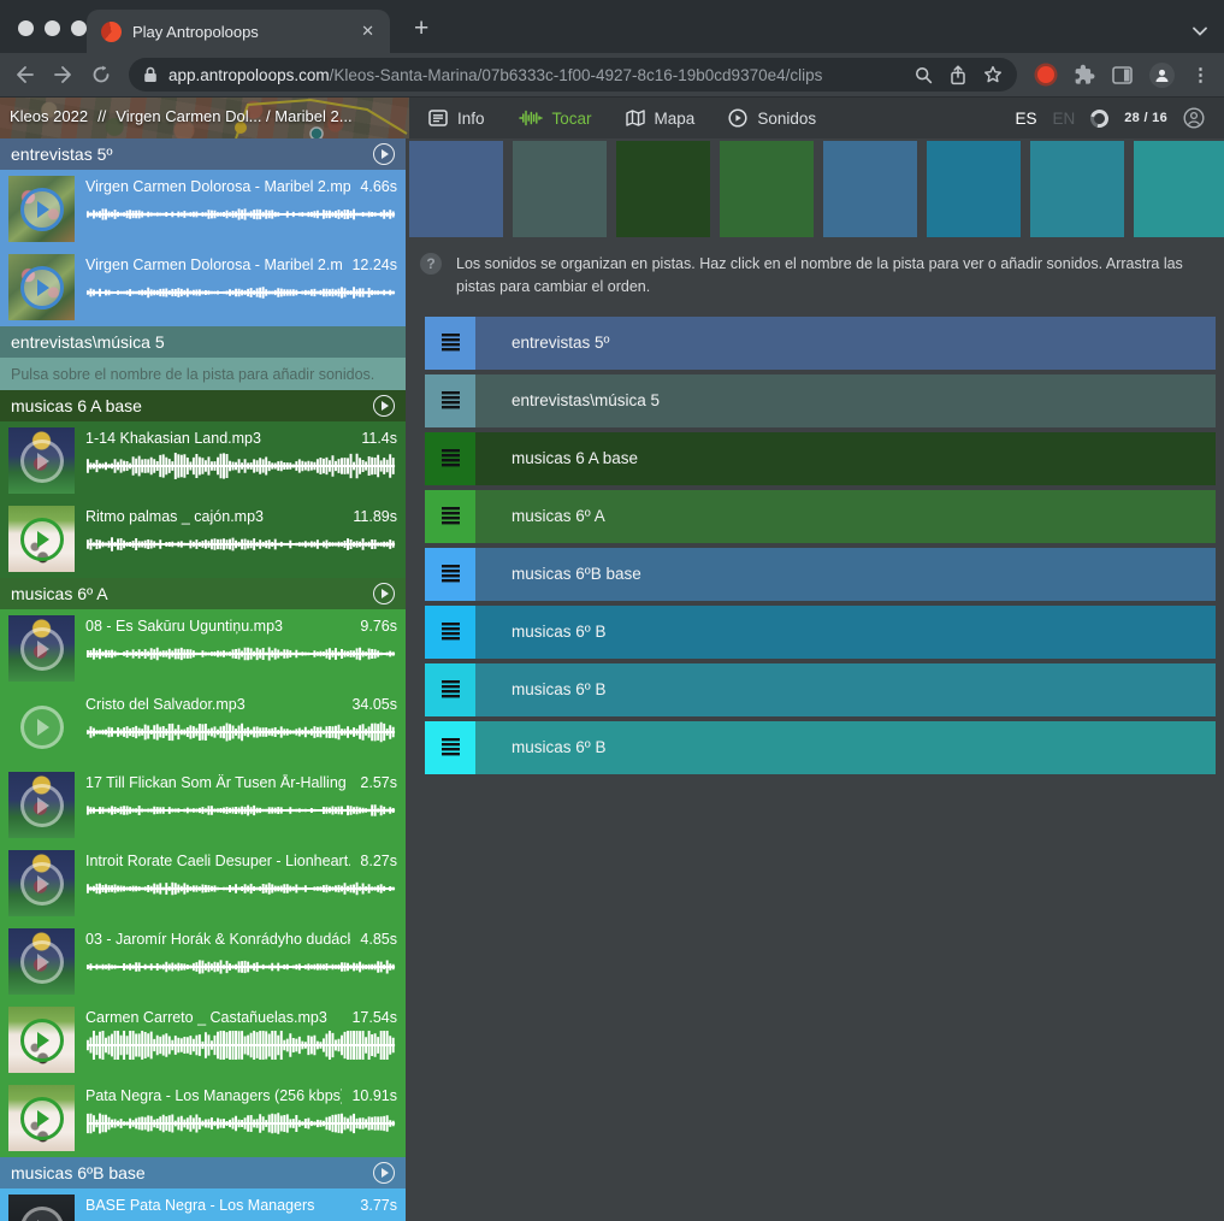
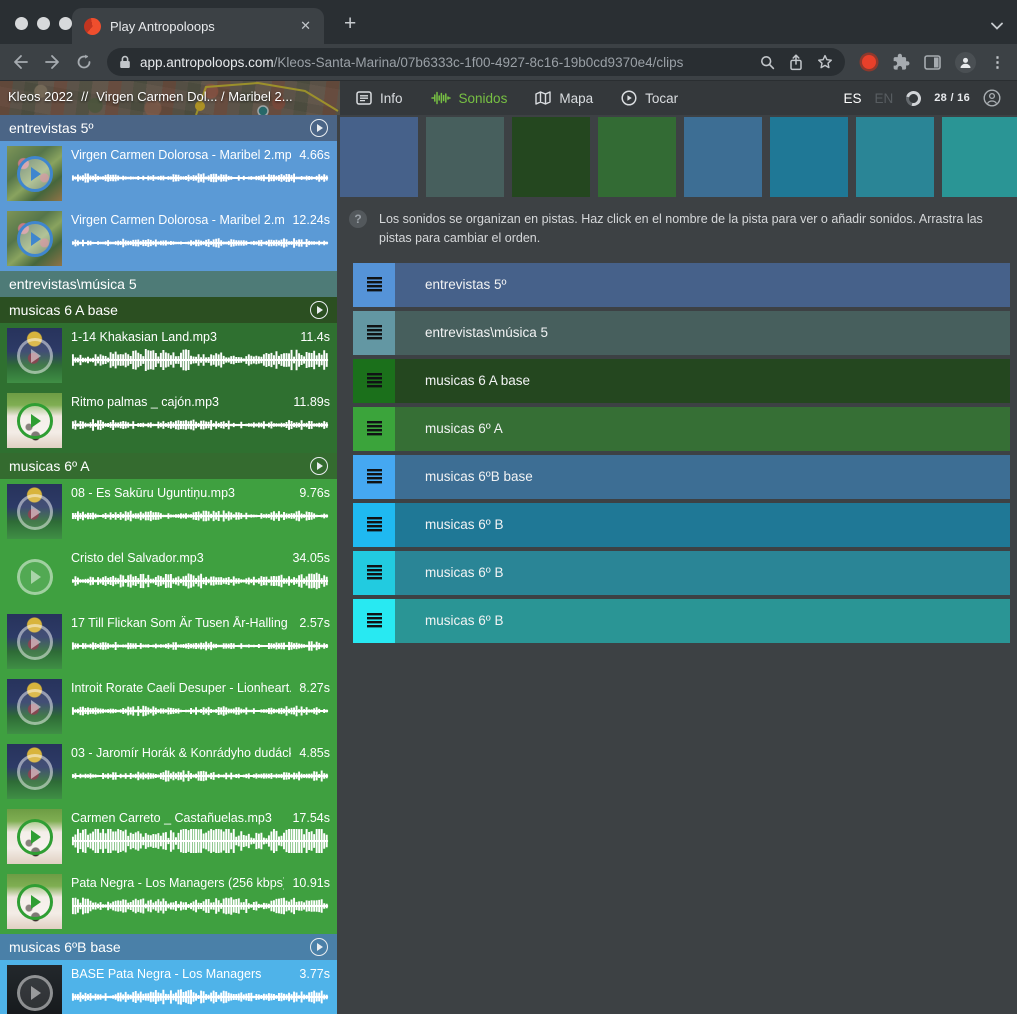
  Play Antropoloops
  ✕
  +
  app.antropoloops.com/Kleos-Santa-Marina/07b6333c-1f00-4927-8c16-19b0cd9370e4/clips
  ⋮
  Kleos 2022
  //
  Virgen Carmen Dol... / Maribel 2...
  Info
- Tocar
+ Sonidos
  Mapa
- Sonidos
+ Tocar
  ES
  EN
  28 / 16
  entrevistas 5º
  Virgen Carmen Dolorosa - Maribel 2.mp
  4.66s
  Virgen Carmen Dolorosa - Maribel 2.m
  12.24s
  entrevistas\música 5
- Pulsa sobre el nombre de la pista para añadir sonidos.
  musicas 6 A base
  1-14 Khakasian Land.mp3
  11.4s
  Ritmo palmas _ cajón.mp3
  11.89s
  musicas 6º A
  08 - Es Sakūru Uguntiņu.mp3
  9.76s
  Cristo del Salvador.mp3
  34.05s
  17 Till Flickan Som Är Tusen År-Halling
  2.57s
  Introit Rorate Caeli Desuper - Lionheart.
  8.27s
  03 - Jaromír Horák & Konrádyho dudác
  4.85s
  Carmen Carreto _ Castañuelas.mp3
  17.54s
  Pata Negra - Los Managers (256 kbps
  10.91s
  musicas 6ºB base
  BASE Pata Negra - Los Managers
  3.77s
  ?
  Los sonidos se organizan en pistas. Haz click en el nombre de la pista para ver o añadir sonidos. Arrastra las pistas para cambiar el orden.
  entrevistas 5º
  entrevistas\música 5
  musicas 6 A base
  musicas 6º A
  musicas 6ºB base
  musicas 6º B
  musicas 6º B
  musicas 6º B
